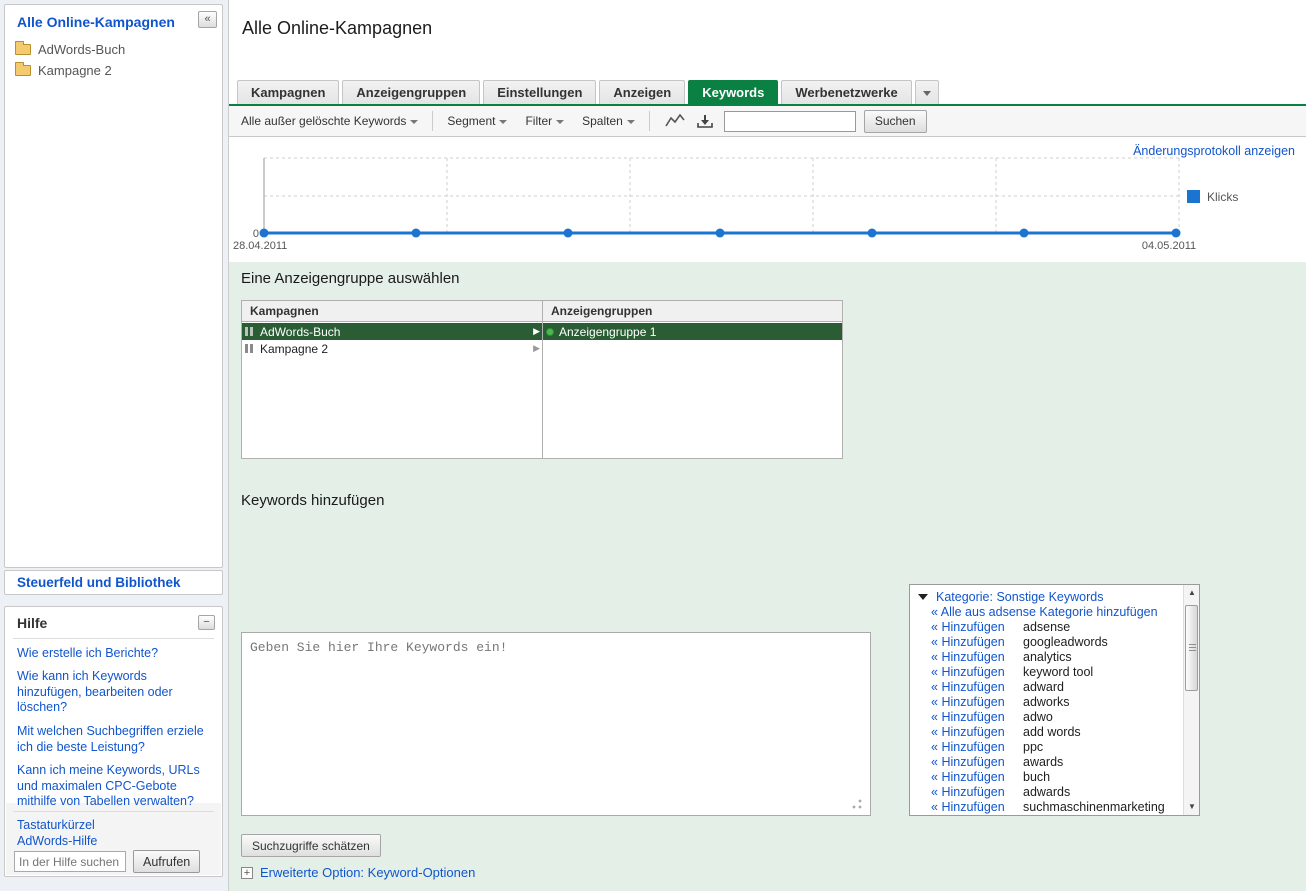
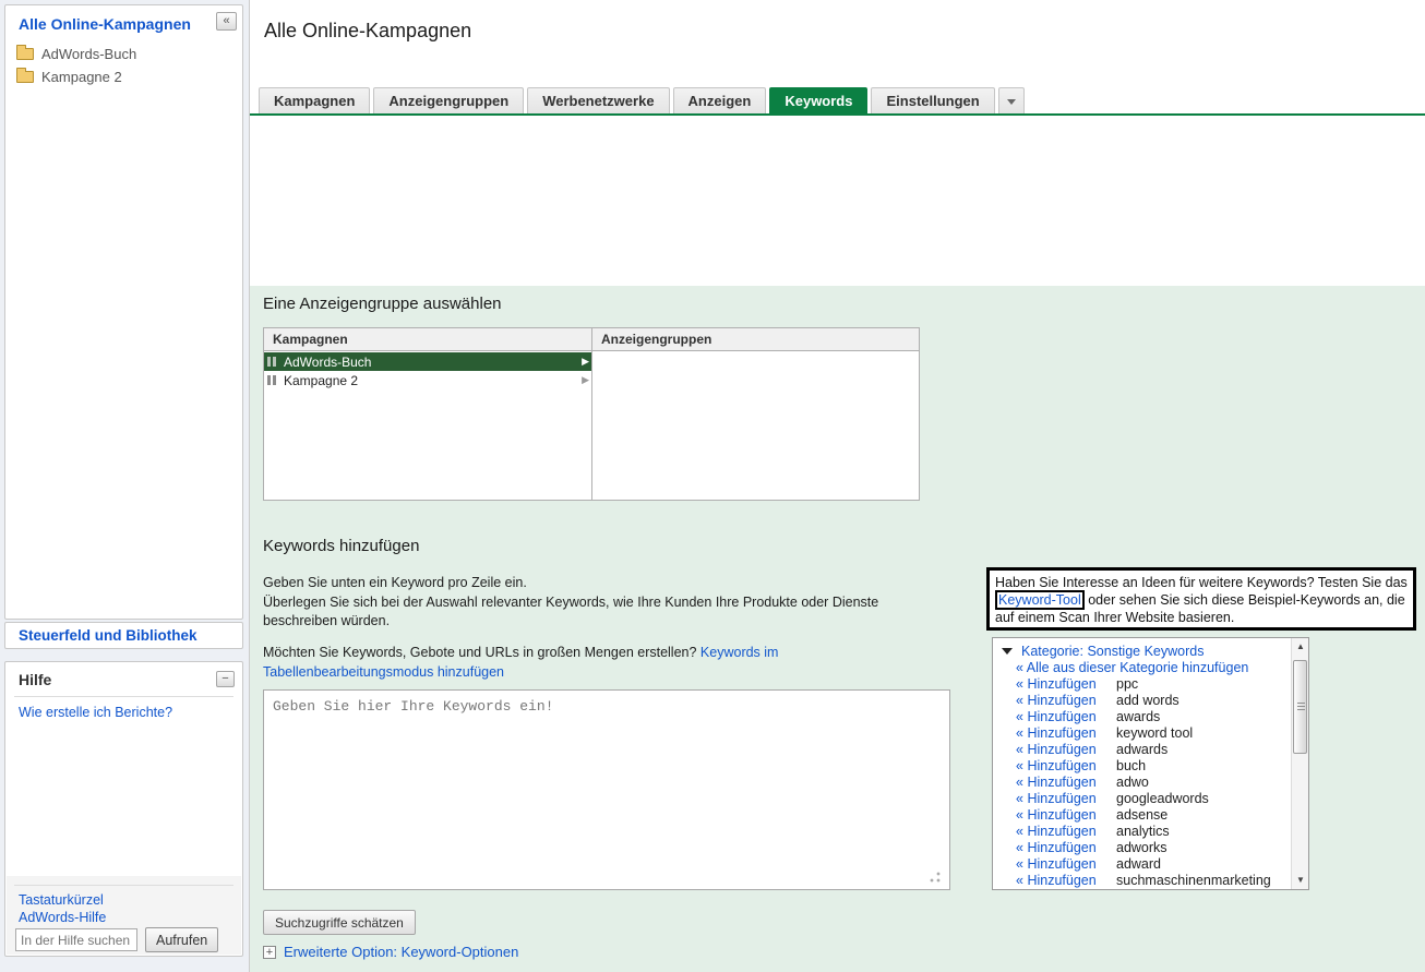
  Alle Online-Kampagnen
  «
  AdWords-Buch
  Kampagne 2
  Steuerfeld und Bibliothek
  Hilfe
  −
  Wie erstelle ich Berichte?
- Wie kann ich Keywords hinzufügen, bearbeiten oder löschen?
- Mit welchen Suchbegriffen erziele ich die beste Leistung?
- Kann ich meine Keywords, URLs und maximalen CPC-Gebote mithilfe von Tabellen verwalten?
  Tastaturkürzel
  AdWords-Hilfe
  In der Hilfe suchen
  Aufrufen
  Alle Online-Kampagnen
  Kampagnen
  Anzeigengruppen
- Einstellungen
+ Werbenetzwerke
  Anzeigen
  Keywords
- Werbenetzwerke
+ Einstellungen
- Alle außer gelöschte Keywords
- Segment
- Filter
- Spalten
- Suchen
- Änderungsprotokoll anzeigen
- 0
- 28.04.2011
- 04.05.2011
- Klicks
  Eine Anzeigengruppe auswählen
  Kampagnen
  Anzeigengruppen
  AdWords-Buch
  ▶
  Kampagne 2
  ▶
- Anzeigengruppe 1
  Keywords hinzufügen
+ Geben Sie unten ein Keyword pro Zeile ein.
+ Überlegen Sie sich bei der Auswahl relevanter Keywords, wie Ihre Kunden Ihre Produkte oder Dienste beschreiben würden.
+ Möchten Sie Keywords, Gebote und URLs in großen Mengen erstellen? Keywords im Tabellenbearbeitungsmodus hinzufügen
  Geben Sie hier Ihre Keywords ein!
  Suchzugriffe schätzen
  +
  Erweiterte Option: Keyword-Optionen
+ Haben Sie Interesse an Ideen für weitere Keywords? Testen Sie das Keyword-Tool oder sehen Sie sich diese Beispiel-Keywords an, die auf einem Scan Ihrer Website basieren.
  Kategorie: Sonstige Keywords
- « Alle aus adsense Kategorie hinzufügen
+ « Alle aus dieser Kategorie hinzufügen
  « Hinzufügen
- adsense
+ ppc
  « Hinzufügen
- googleadwords
+ add words
  « Hinzufügen
- analytics
+ awards
  « Hinzufügen
  keyword tool
  « Hinzufügen
- adward
+ adwards
  « Hinzufügen
- adworks
+ buch
  « Hinzufügen
  adwo
  « Hinzufügen
- add words
+ googleadwords
  « Hinzufügen
- ppc
+ adsense
  « Hinzufügen
- awards
+ analytics
  « Hinzufügen
- buch
+ adworks
  « Hinzufügen
- adwards
+ adward
  « Hinzufügen
  suchmaschinenmarketing
  ▲
  ▼
